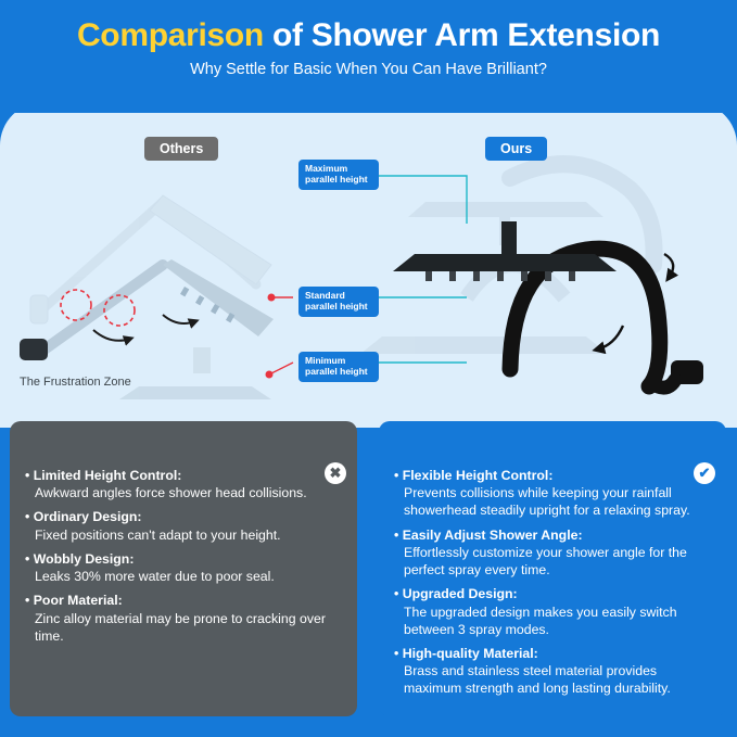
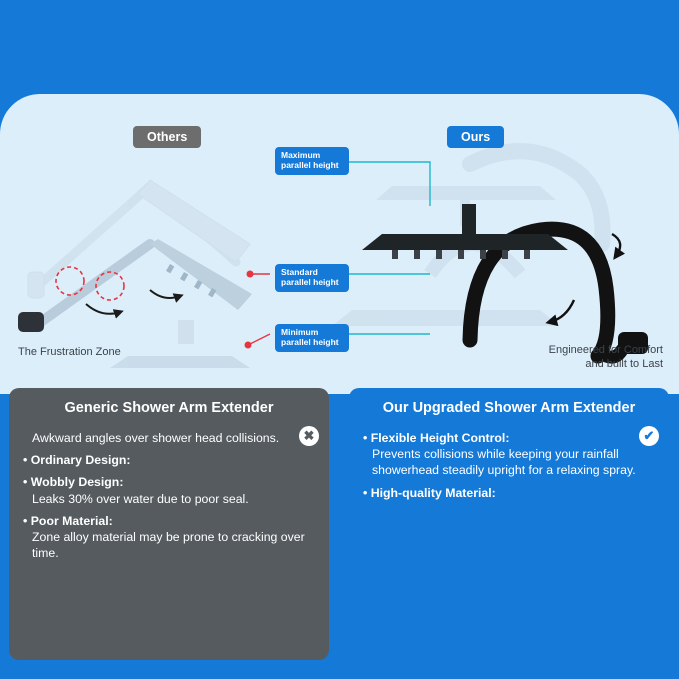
- Comparison of Shower Arm Extension
- Why Settle for Basic When You Can Have Brilliant?
  Others
  Ours
  Maximum
  parallel height
  Standard
  parallel height
  Minimum
  parallel height
  The Frustration Zone
+ Engineered for Comfort
+ and built to Last
+ Generic Shower Arm Extender
  ✖
- Limited Height Control:
- Awkward angles force shower head collisions.
+ Awkward angles over shower head collisions.
  Ordinary Design:
- Fixed positions can't adapt to your height.
  Wobbly Design:
- Leaks 30% more water due to poor seal.
+ Leaks 30% over water due to poor seal.
  Poor Material:
- Zinc alloy material may be prone to cracking over time.
+ Zone alloy material may be prone to cracking over time.
+ Our Upgraded Shower Arm Extender
  ✔
  Flexible Height Control:
  Prevents collisions while keeping your rainfall showerhead steadily upright for a relaxing spray.
- Easily Adjust Shower Angle:
- Effortlessly customize your shower angle for the perfect spray every time.
- Upgraded Design:
- The upgraded design makes you easily switch between 3 spray modes.
  High-quality Material:
- Brass and stainless steel material provides maximum strength and long lasting durability.
